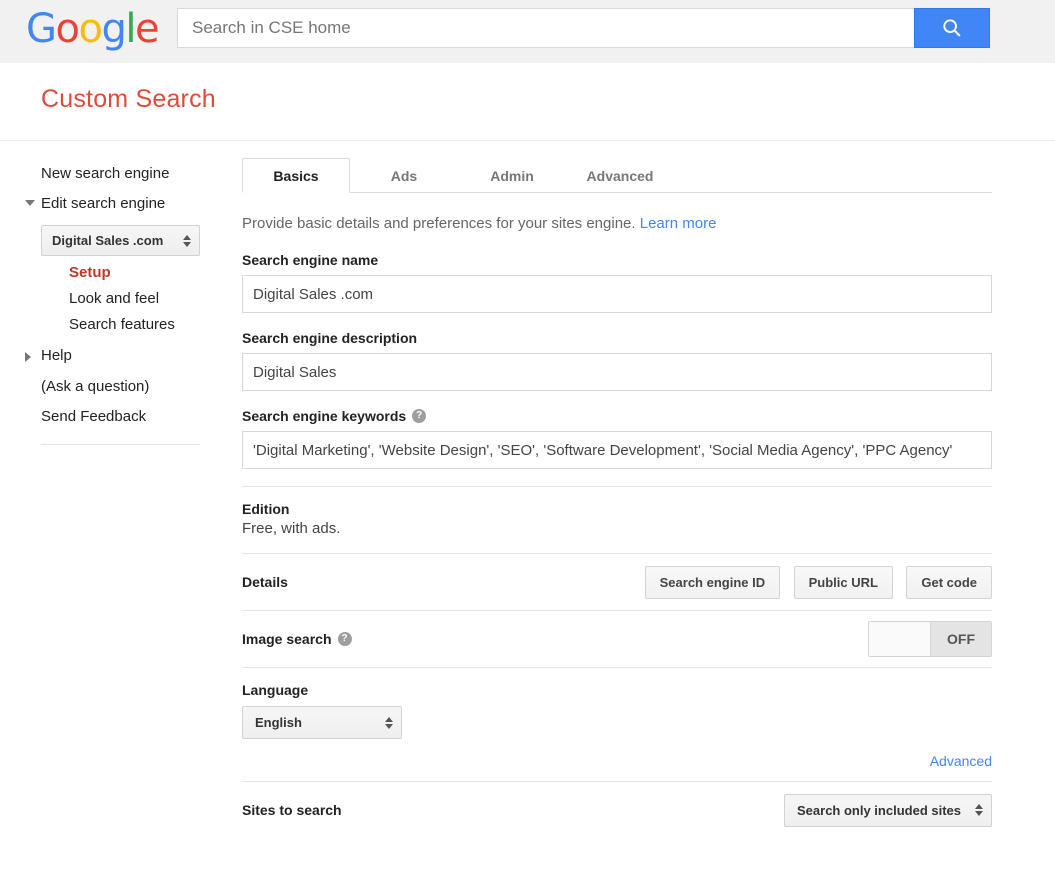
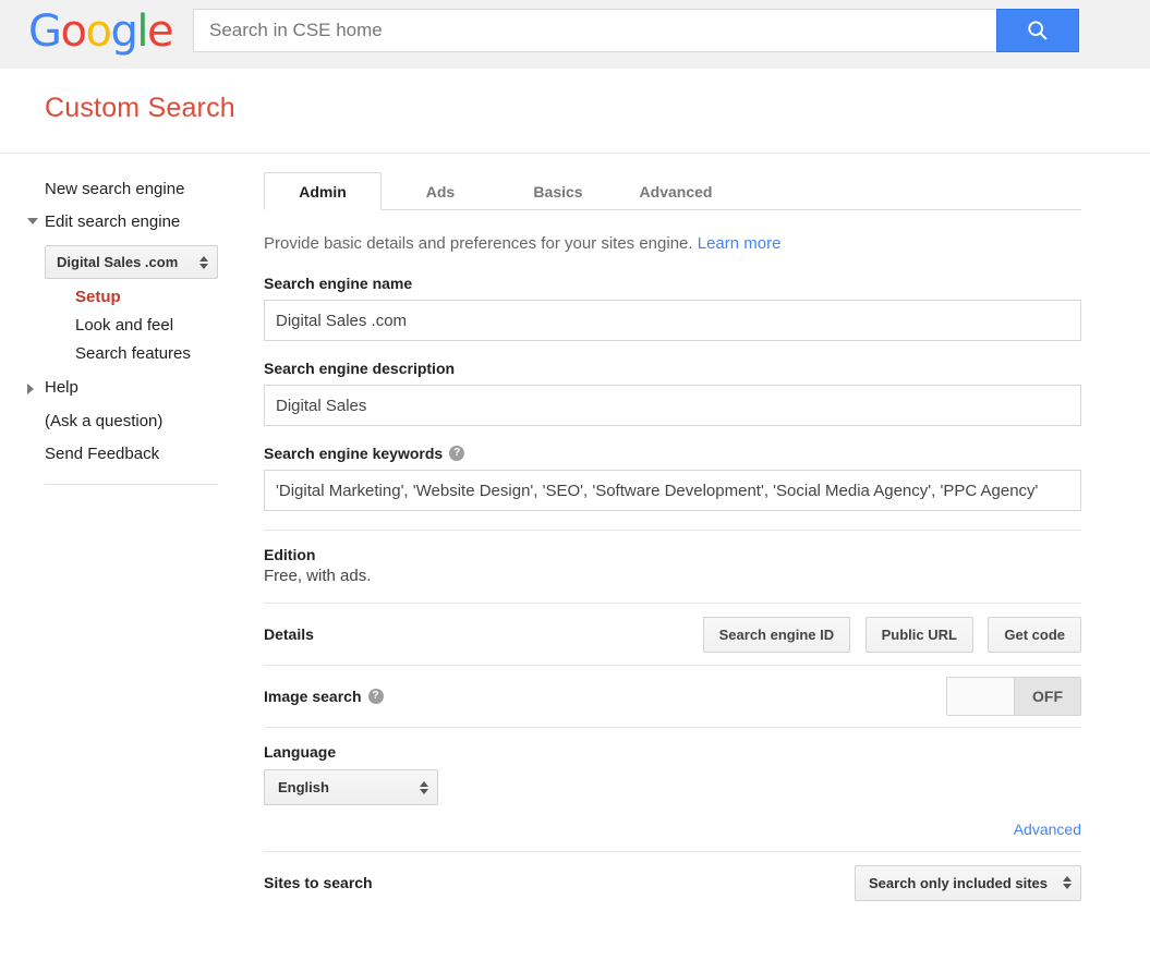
  Google
  Search in CSE home
  Custom Search
  New search engine
  Edit search engine
  Digital Sales .com
  Setup
  Look and feel
  Search features
  Help
  (Ask a question)
  Send Feedback
- Basics
+ Admin
  Ads
- Admin
+ Basics
  Advanced
  Provide basic details and preferences for your sites engine. Learn more
  Search engine name
  Digital Sales .com
  Search engine description
  Digital Sales
  Search engine keywords
  ?
  'Digital Marketing', 'Website Design', 'SEO', 'Software Development', 'Social Media Agency', 'PPC Agency'
  Edition
  Free, with ads.
  Details
  Search engine ID Public URL Get code
  Image search
  ?
  OFF
  Language
  English
  Advanced
  Sites to search
  Search only included sites
